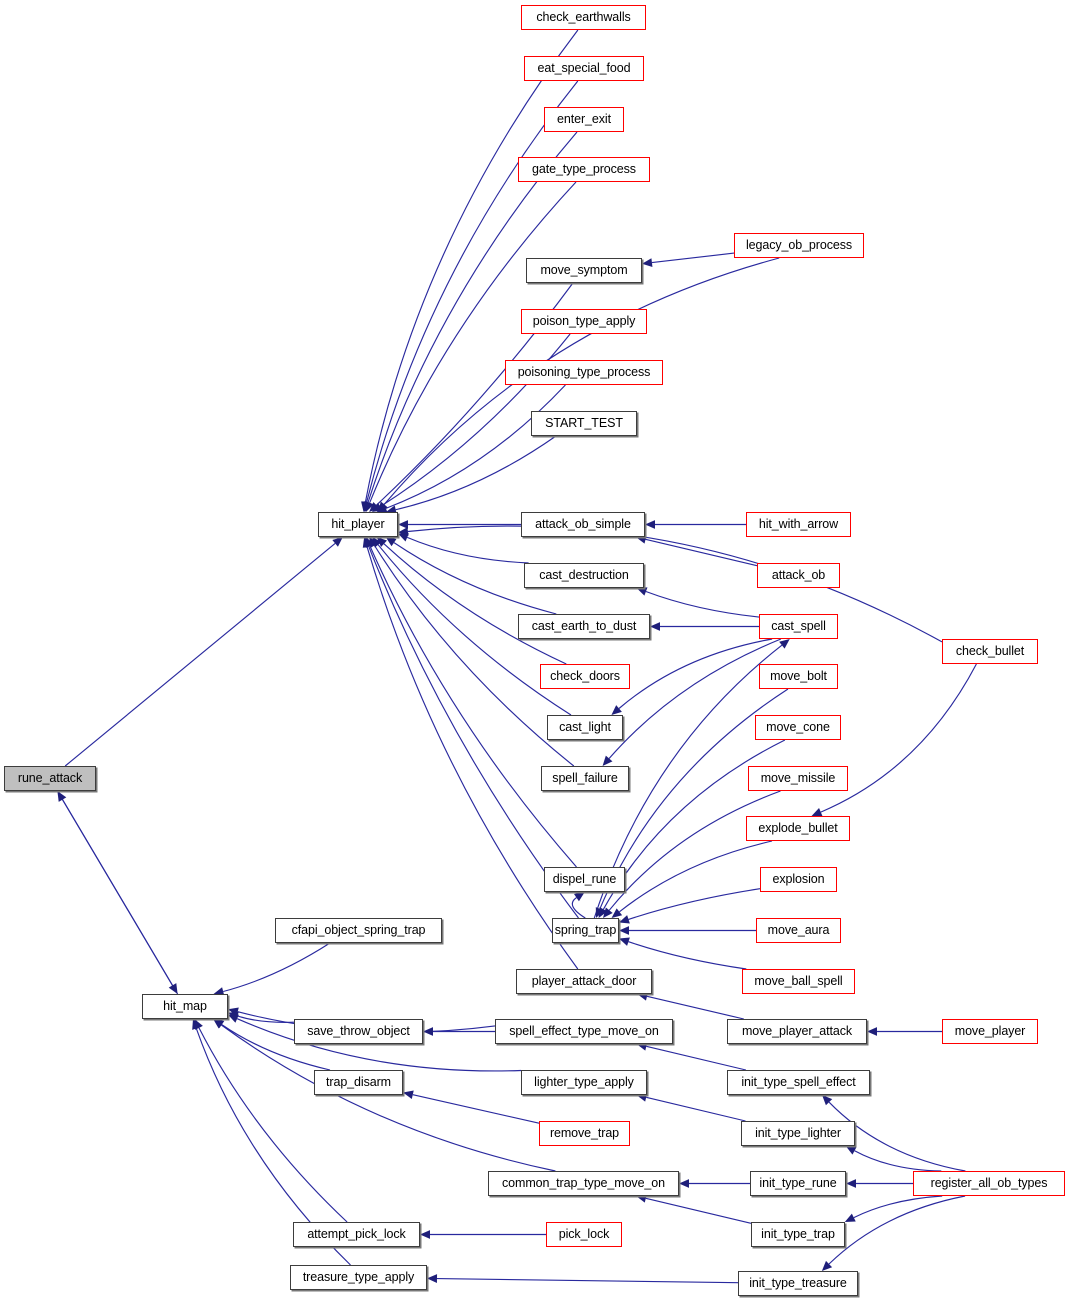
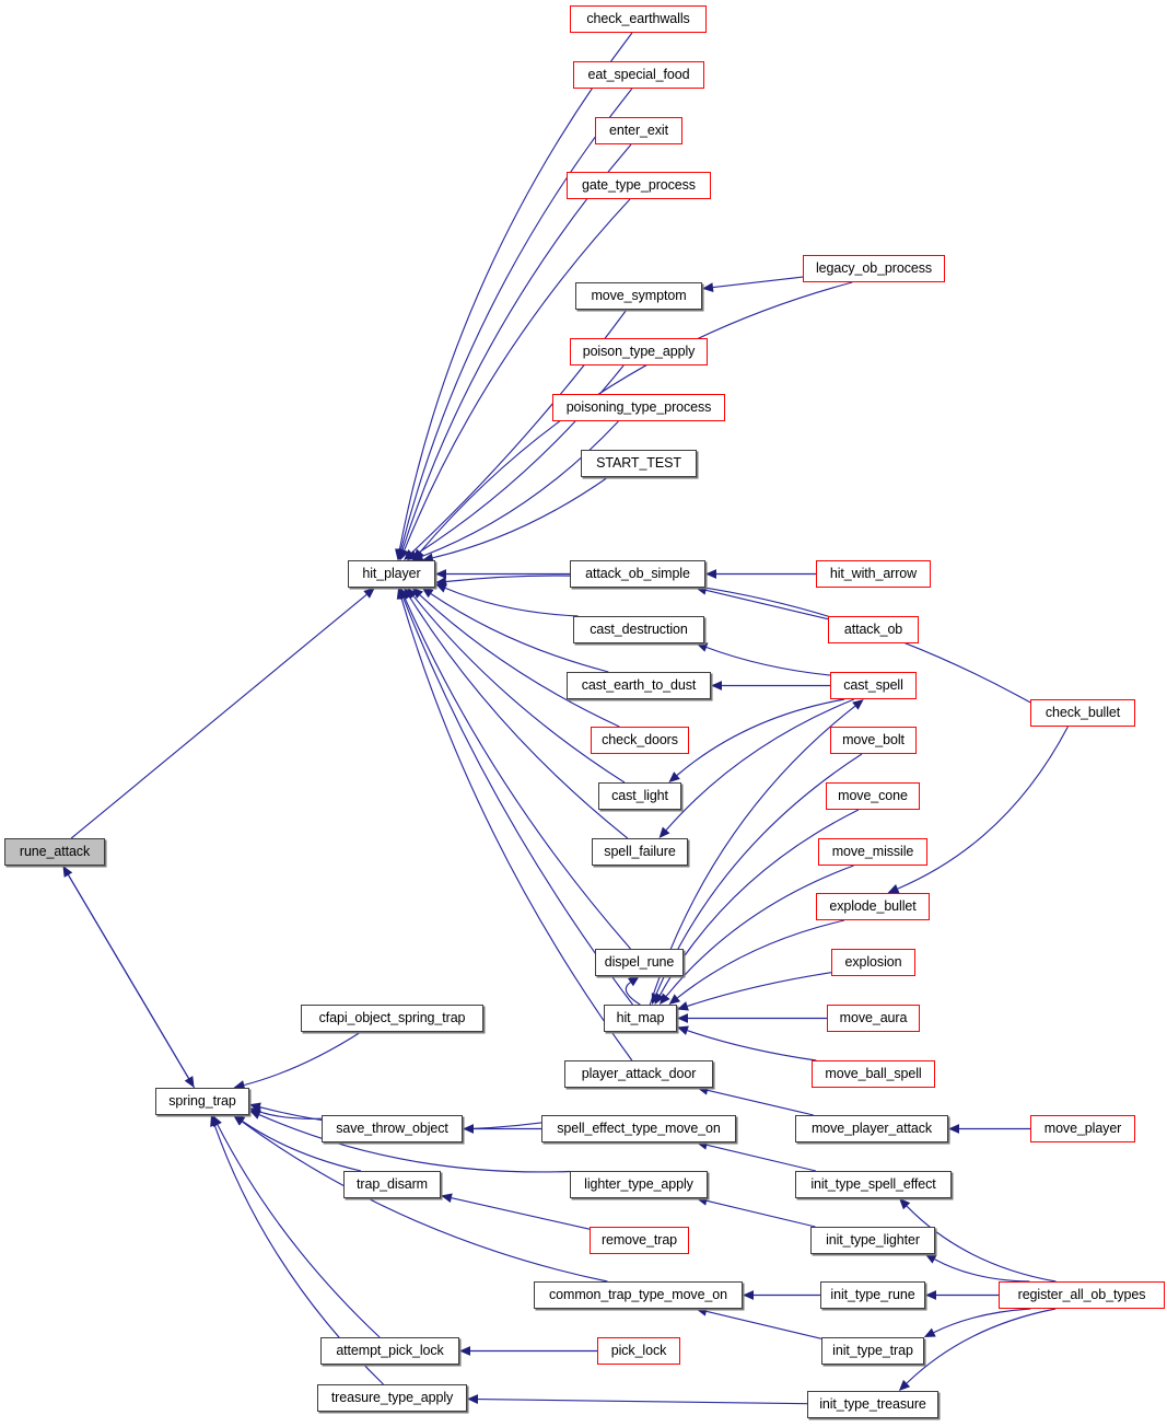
  check_earthwalls
  eat_special_food
  enter_exit
  gate_type_process
  legacy_ob_process
  move_symptom
  poison_type_apply
  poisoning_type_process
  START_TEST
  hit_player
  attack_ob_simple
  hit_with_arrow
  cast_destruction
  attack_ob
  cast_earth_to_dust
  cast_spell
  check_bullet
  check_doors
  move_bolt
  cast_light
  move_cone
  move_missile
  spell_failure
  rune_attack
  explode_bullet
  dispel_rune
  explosion
  cfapi_object_spring_trap
- spring_trap
+ hit_map
  move_aura
  player_attack_door
  move_ball_spell
- hit_map
+ spring_trap
  save_throw_object
  spell_effect_type_move_on
  move_player_attack
  move_player
  trap_disarm
  lighter_type_apply
  init_type_spell_effect
  remove_trap
  init_type_lighter
  common_trap_type_move_on
  init_type_rune
  register_all_ob_types
  attempt_pick_lock
  pick_lock
  init_type_trap
  treasure_type_apply
  init_type_treasure
